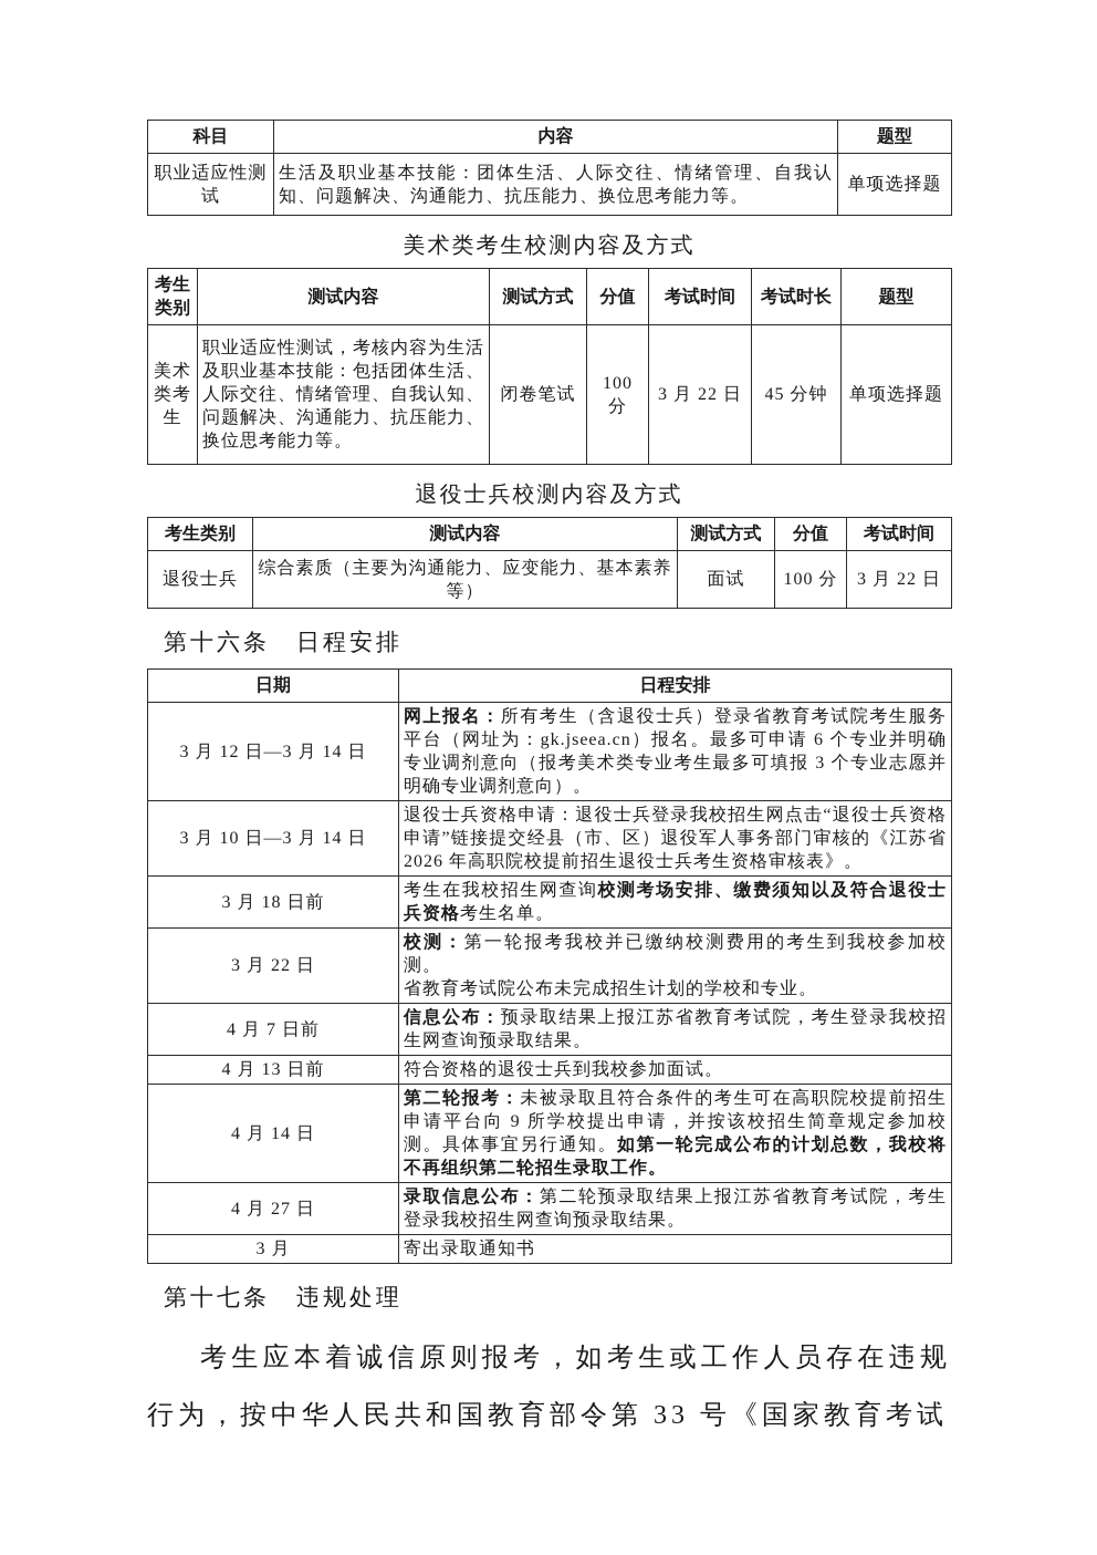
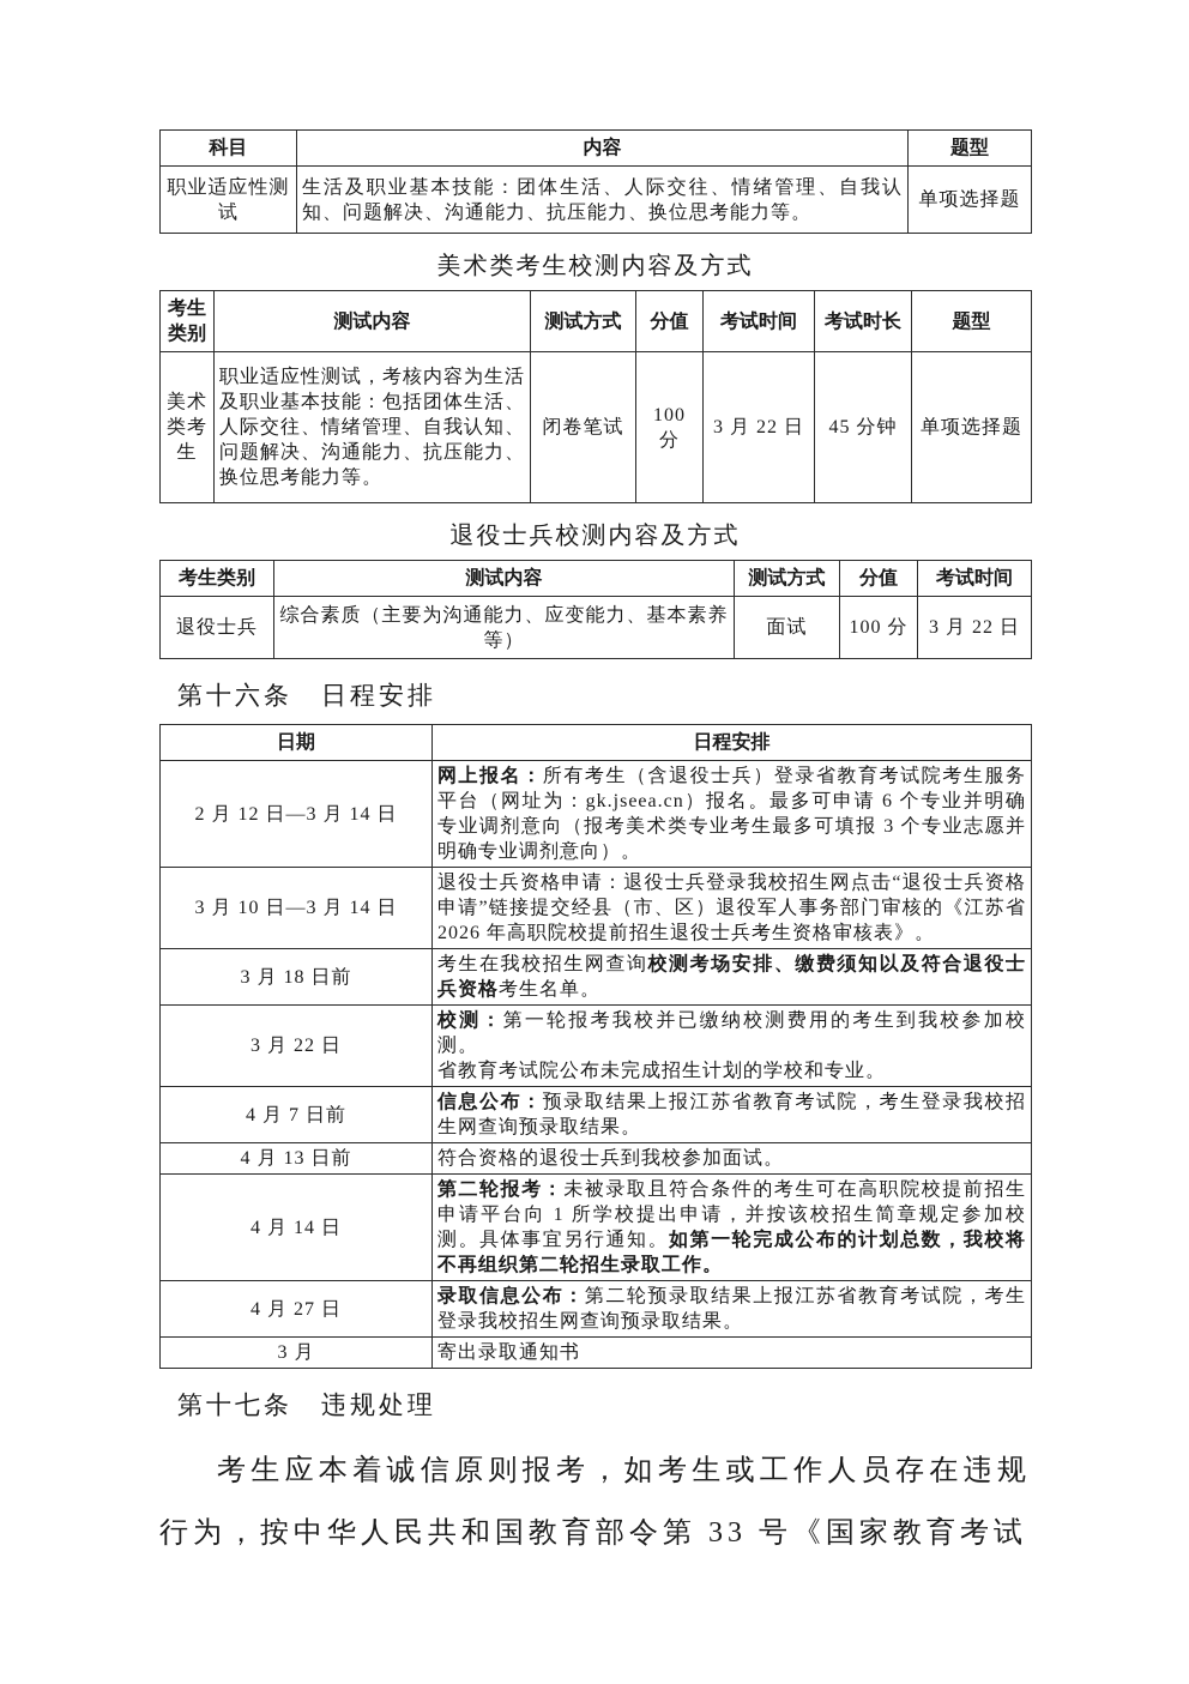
  科目	内容	题型
  职业适应性测试	生活及职业基本技能：团体生活、人际交往、情绪管理、自我认知、问题解决、沟通能力、抗压能力、换位思考能力等。	单项选择题
  美术类考生校测内容及方式
  考生类别	测试内容	测试方式	分值	考试时间	考试时长	题型
  美术类考生	职业适应性测试，考核内容为生活及职业基本技能：包括团体生活、人际交往、情绪管理、自我认知、问题解决、沟通能力、抗压能力、换位思考能力等。	闭卷笔试	100 分	3 月 22 日	45 分钟	单项选择题
  退役士兵校测内容及方式
  考生类别	测试内容	测试方式	分值	考试时间
  退役士兵	综合素质（主要为沟通能力、应变能力、基本素养等）	面试	100 分	3 月 22 日
  第十六条 日程安排
  日期	日程安排
- 3 月 12 日—3 月 14 日	网上报名：所有考生（含退役士兵）登录省教育考试院考生服务平台（网址为：gk.jseea.cn）报名。最多可申请 6 个专业并明确专业调剂意向（报考美术类专业考生最多可填报 3 个专业志愿并明确专业调剂意向）。
+ 2 月 12 日—3 月 14 日	网上报名：所有考生（含退役士兵）登录省教育考试院考生服务平台（网址为：gk.jseea.cn）报名。最多可申请 6 个专业并明确专业调剂意向（报考美术类专业考生最多可填报 3 个专业志愿并明确专业调剂意向）。
  3 月 10 日—3 月 14 日	退役士兵资格申请：退役士兵登录我校招生网点击“退役士兵资格申请”链接提交经县（市、区）退役军人事务部门审核的《江苏省 2026 年高职院校提前招生退役士兵考生资格审核表》。
  3 月 18 日前	考生在我校招生网查询校测考场安排、缴费须知以及符合退役士兵资格考生名单。
  3 月 22 日	校测：第一轮报考我校并已缴纳校测费用的考生到我校参加校测。省教育考试院公布未完成招生计划的学校和专业。
  4 月 7 日前	信息公布：预录取结果上报江苏省教育考试院，考生登录我校招生网查询预录取结果。
  4 月 13 日前	符合资格的退役士兵到我校参加面试。
- 4 月 14 日	第二轮报考：未被录取且符合条件的考生可在高职院校提前招生申请平台向 9 所学校提出申请，并按该校招生简章规定参加校测。具体事宜另行通知。如第一轮完成公布的计划总数，我校将不再组织第二轮招生录取工作。
+ 4 月 14 日	第二轮报考：未被录取且符合条件的考生可在高职院校提前招生申请平台向 1 所学校提出申请，并按该校招生简章规定参加校测。具体事宜另行通知。如第一轮完成公布的计划总数，我校将不再组织第二轮招生录取工作。
  4 月 27 日	录取信息公布：第二轮预录取结果上报江苏省教育考试院，考生登录我校招生网查询预录取结果。
  3 月	寄出录取通知书
  第十七条 违规处理
  考生应本着诚信原则报考，如考生或工作人员存在违规行为，按中华人民共和国教育部令第 33 号《国家教育考试
